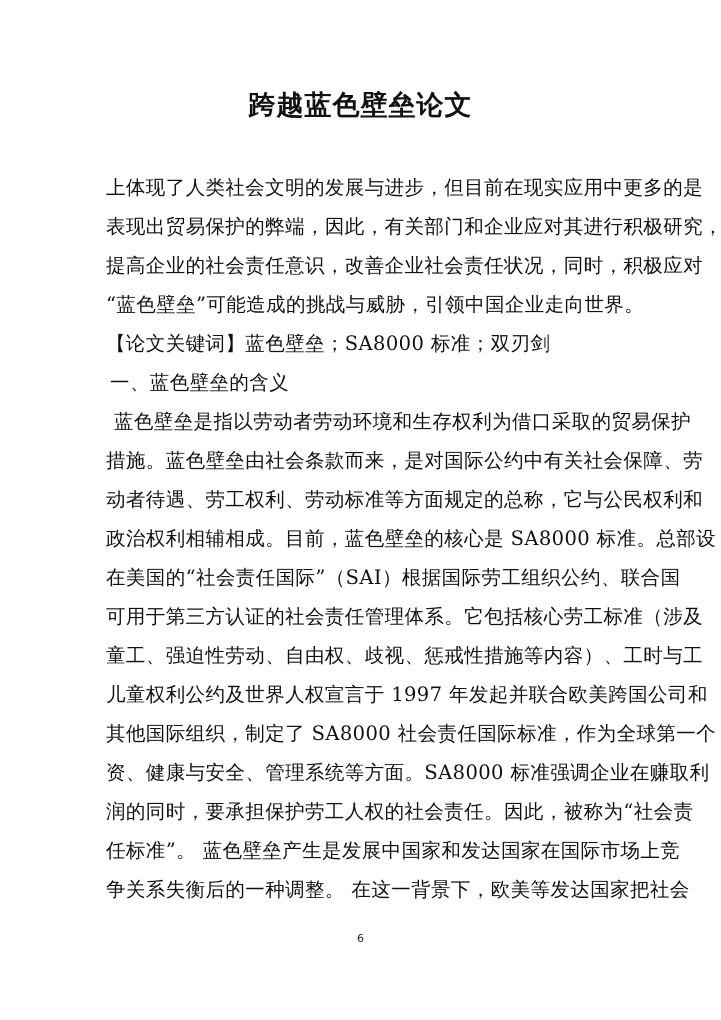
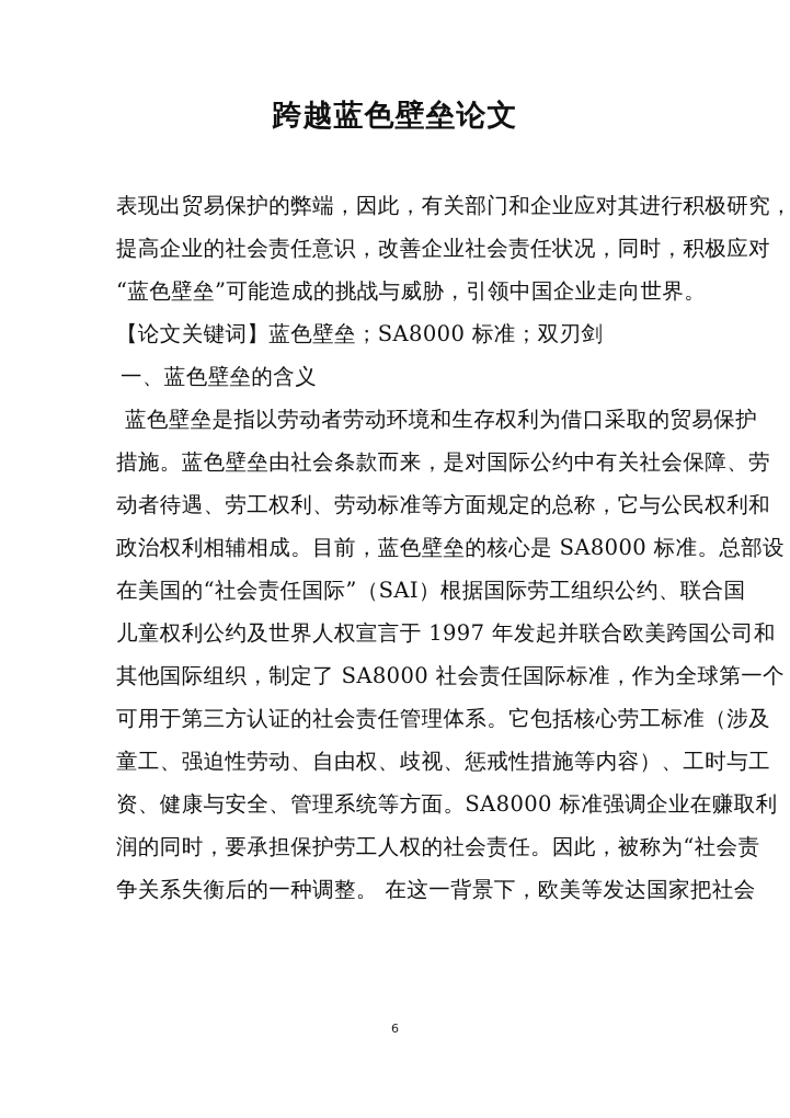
  跨越蓝色壁垒论文
- 上体现了人类社会文明的发展与进步，但目前在现实应用中更多的是
  表现出贸易保护的弊端，因此，有关部门和企业应对其进行积极研究，
  提高企业的社会责任意识，改善企业社会责任状况，同时，积极应对
  “蓝色壁垒”可能造成的挑战与威胁，引领中国企业走向世界。
  【论文关键词】蓝色壁垒；SA8000 标准；双刃剑
  一、蓝色壁垒的含义
  蓝色壁垒是指以劳动者劳动环境和生存权利为借口采取的贸易保护
  措施。蓝色壁垒由社会条款而来，是对国际公约中有关社会保障、劳
  动者待遇、劳工权利、劳动标准等方面规定的总称，它与公民权利和
  政治权利相辅相成。目前，蓝色壁垒的核心是 SA8000 标准。总部设
  在美国的“社会责任国际”（SAI）根据国际劳工组织公约、联合国
- 可用于第三方认证的社会责任管理体系。它包括核心劳工标准（涉及
+ 儿童权利公约及世界人权宣言于 1997 年发起并联合欧美跨国公司和
- 童工、强迫性劳动、自由权、歧视、惩戒性措施等内容）、工时与工
+ 其他国际组织，制定了 SA8000 社会责任国际标准，作为全球第一个
- 儿童权利公约及世界人权宣言于 1997 年发起并联合欧美跨国公司和
+ 可用于第三方认证的社会责任管理体系。它包括核心劳工标准（涉及
- 其他国际组织，制定了 SA8000 社会责任国际标准，作为全球第一个
+ 童工、强迫性劳动、自由权、歧视、惩戒性措施等内容）、工时与工
  资、健康与安全、管理系统等方面。SA8000 标准强调企业在赚取利
  润的同时，要承担保护劳工人权的社会责任。因此，被称为“社会责
- 任标准”。 蓝色壁垒产生是发展中国家和发达国家在国际市场上竞
  争关系失衡后的一种调整。 在这一背景下，欧美等发达国家把社会
  6
